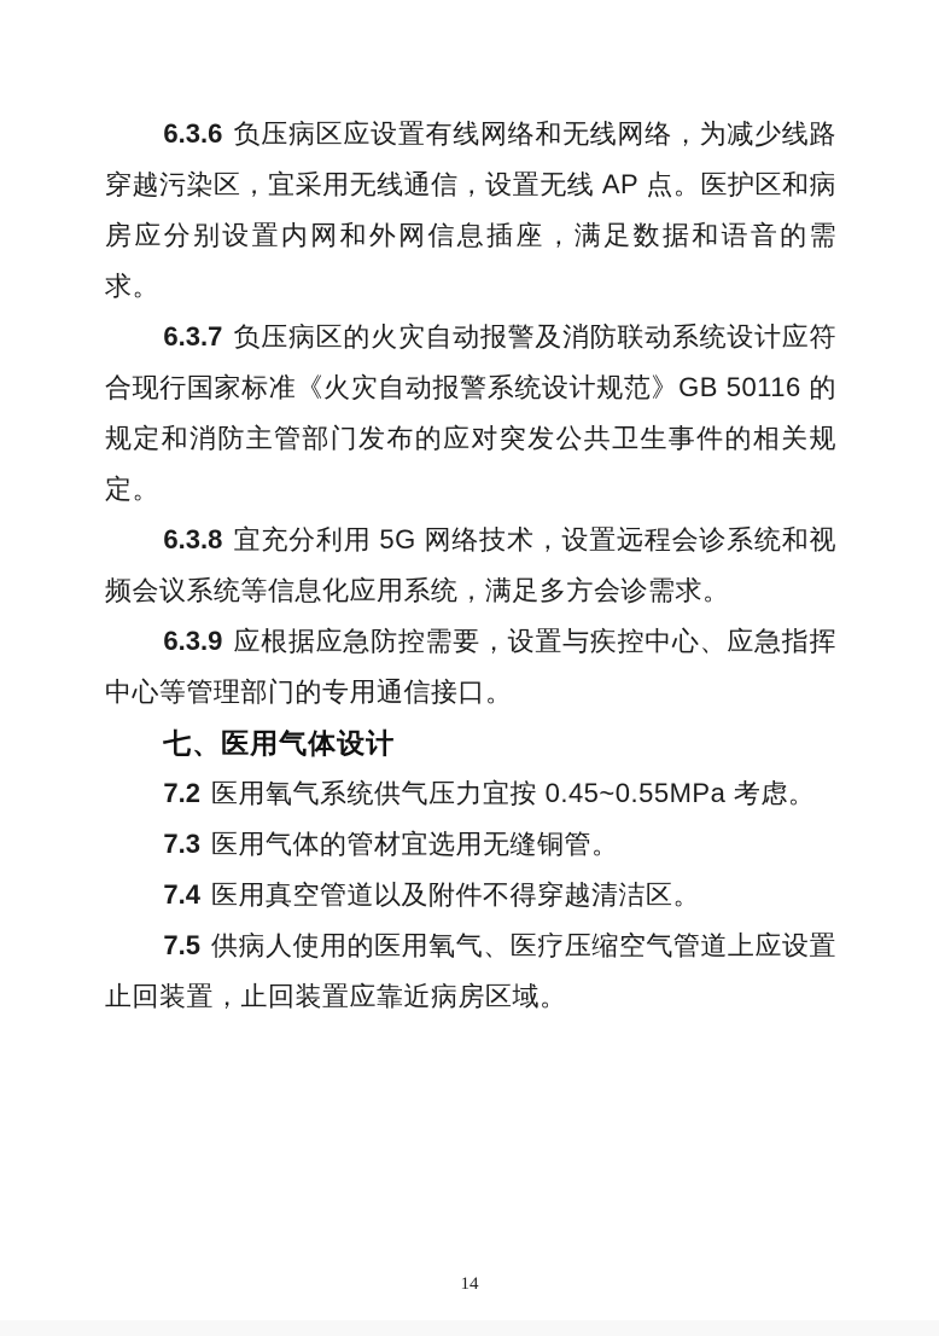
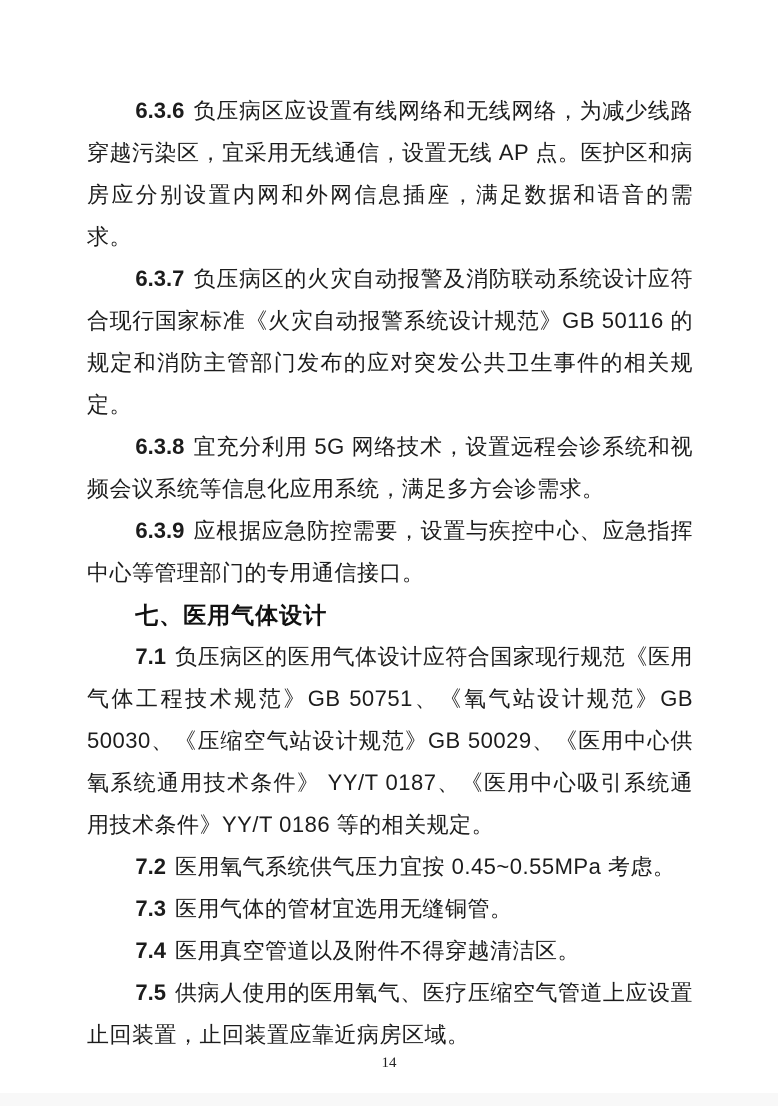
  6.3.6 负压病区应设置有线网络和无线网络，为减少线路穿越污染区，宜采用无线通信，设置无线 AP 点。医护区和病房应分别设置内网和外网信息插座，满足数据和语音的需求。
  6.3.7 负压病区的火灾自动报警及消防联动系统设计应符合现行国家标准《火灾自动报警系统设计规范》GB 50116 的规定和消防主管部门发布的应对突发公共卫生事件的相关规定。
  6.3.8 宜充分利用 5G 网络技术，设置远程会诊系统和视频会议系统等信息化应用系统，满足多方会诊需求。
  6.3.9 应根据应急防控需要，设置与疾控中心、应急指挥中心等管理部门的专用通信接口。
  七、医用气体设计
+ 7.1 负压病区的医用气体设计应符合国家现行规范《医用气体工程技术规范》GB 50751、《氧气站设计规范》GB 50030、《压缩空气站设计规范》GB 50029、《医用中心供氧系统通用技术条件》 YY/T 0187、《医用中心吸引系统通用技术条件》YY/T 0186 等的相关规定。
  7.2 医用氧气系统供气压力宜按 0.45~0.55MPa 考虑。
  7.3 医用气体的管材宜选用无缝铜管。
  7.4 医用真空管道以及附件不得穿越清洁区。
  7.5 供病人使用的医用氧气、医疗压缩空气管道上应设置止回装置，止回装置应靠近病房区域。
  14
